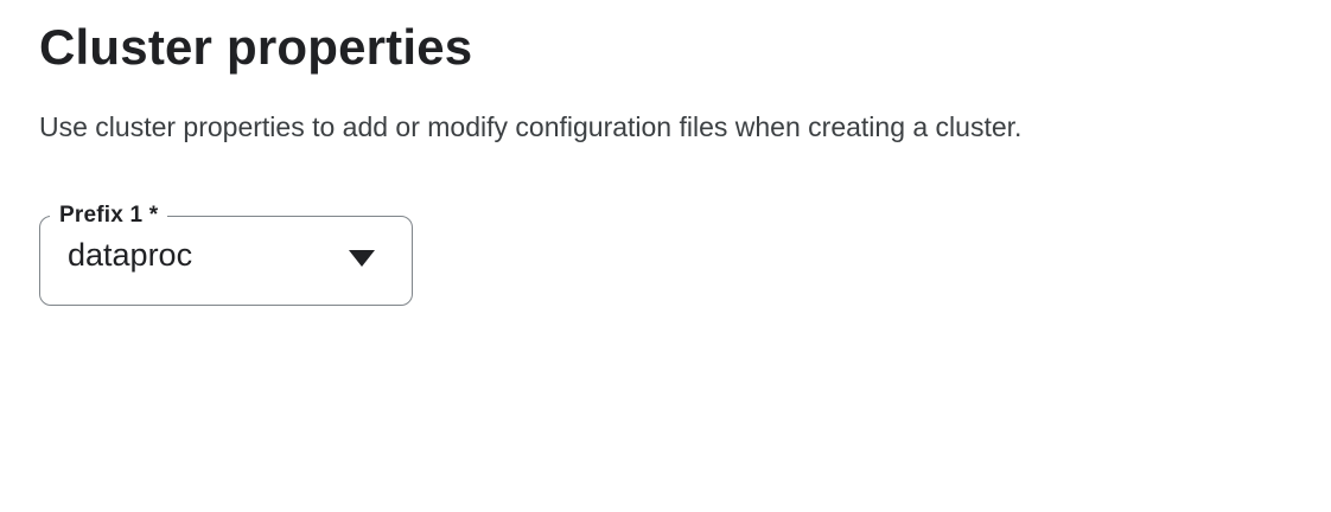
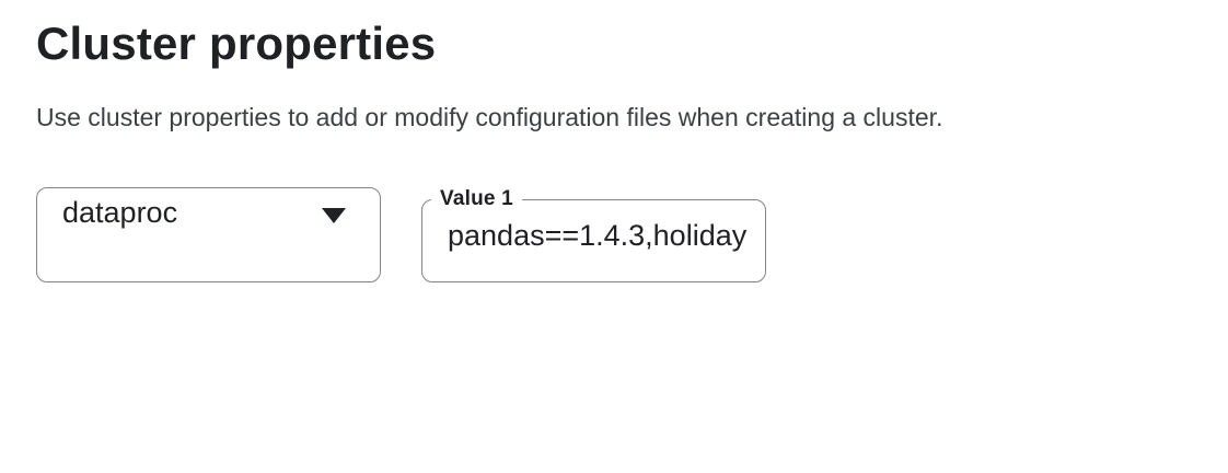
  Cluster properties
  Use cluster properties to add or modify configuration files when creating a cluster.
- Prefix 1 *
  dataproc
+ Value 1
+ pandas==1.4.3,holiday
